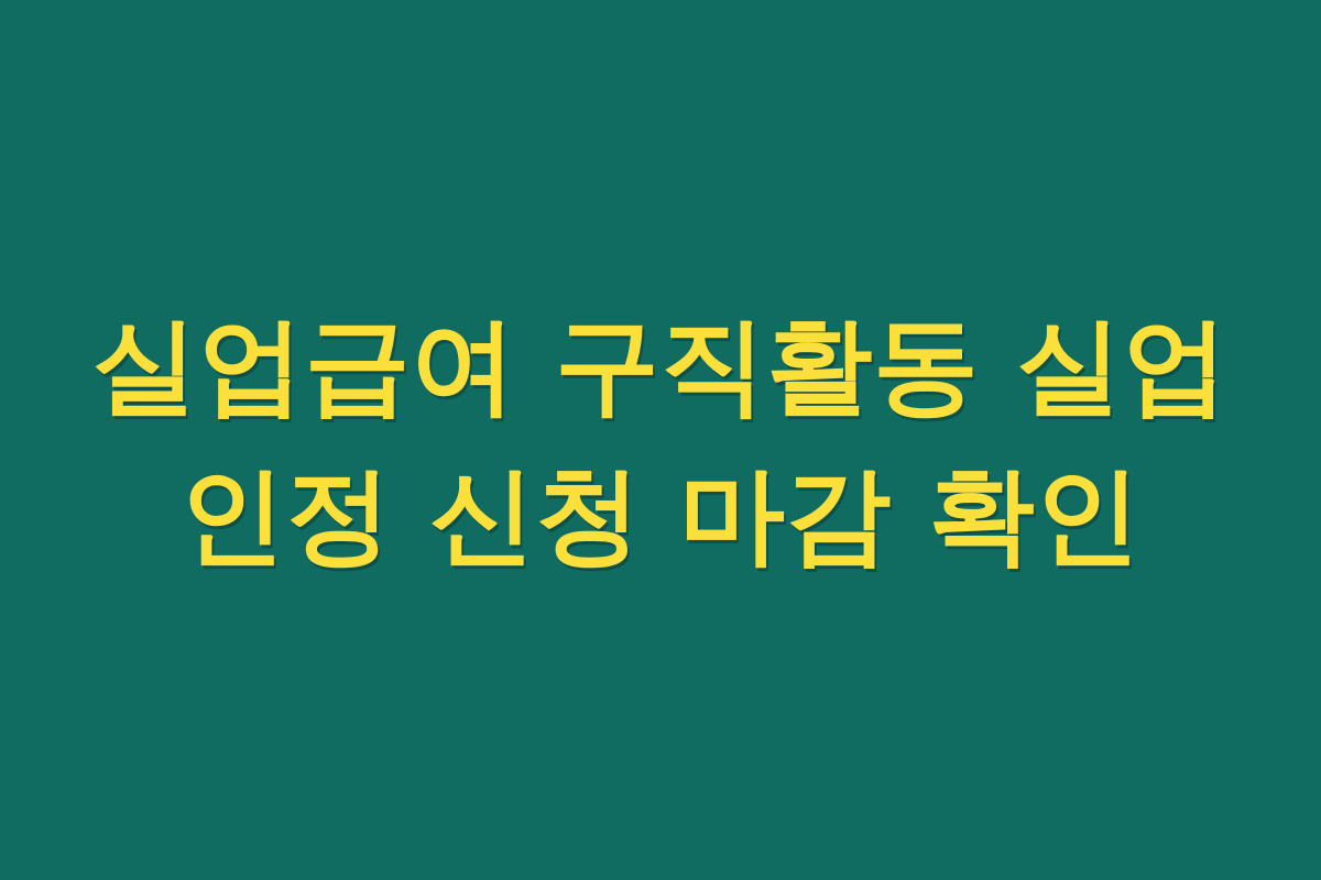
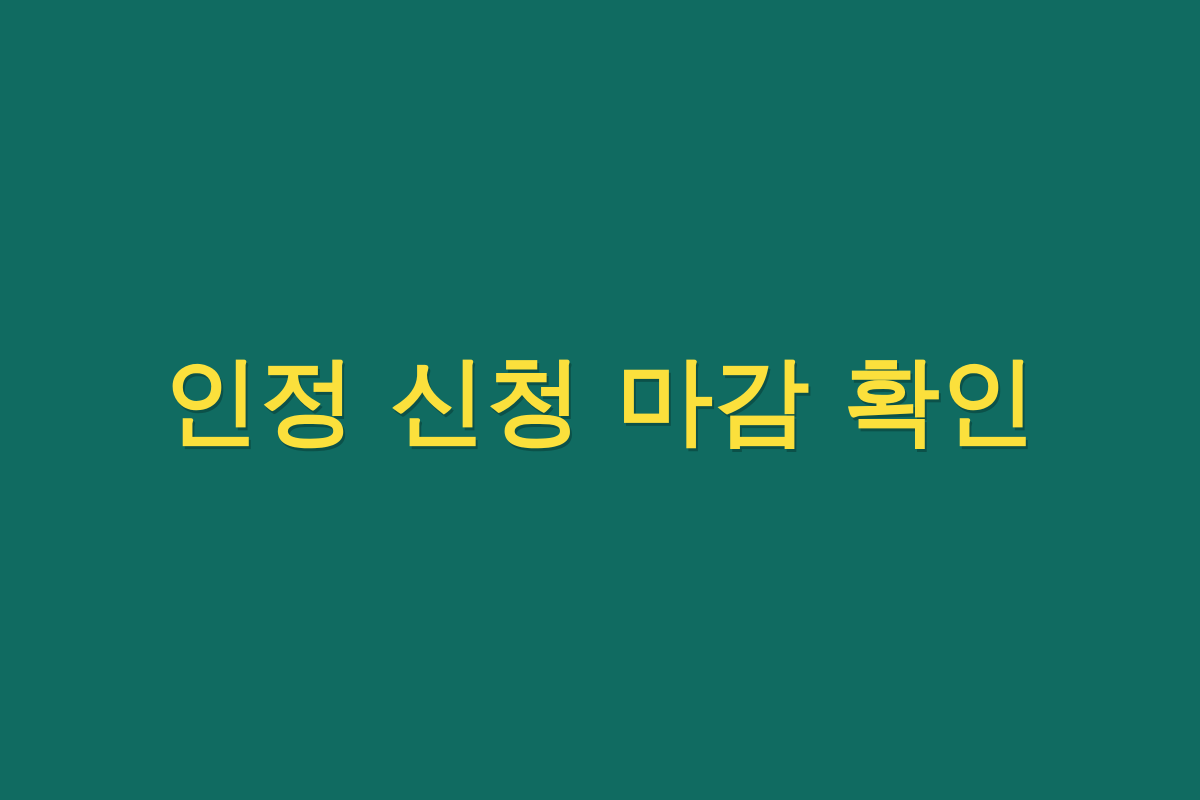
- 실업급여 구직활동 실업
  인정 신청 마감 확인
